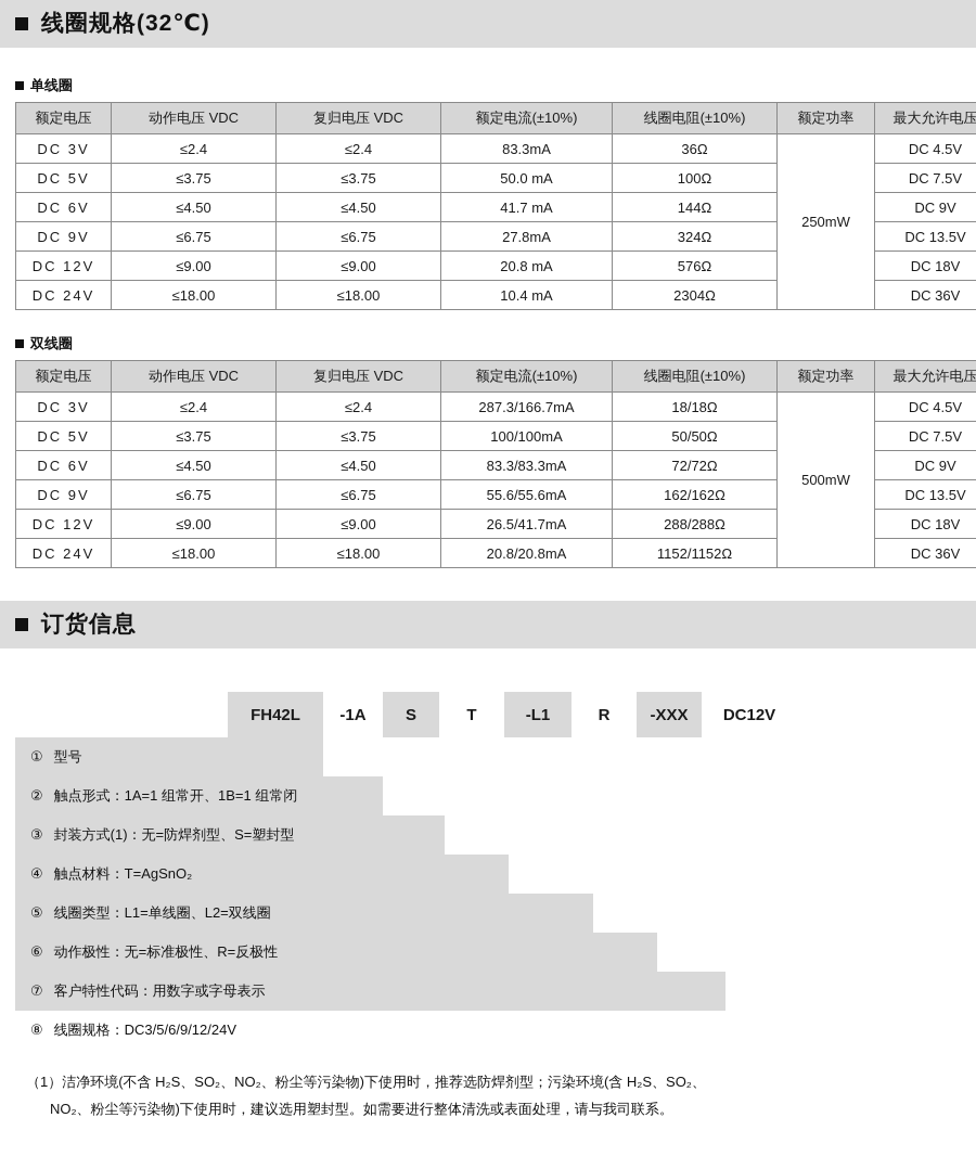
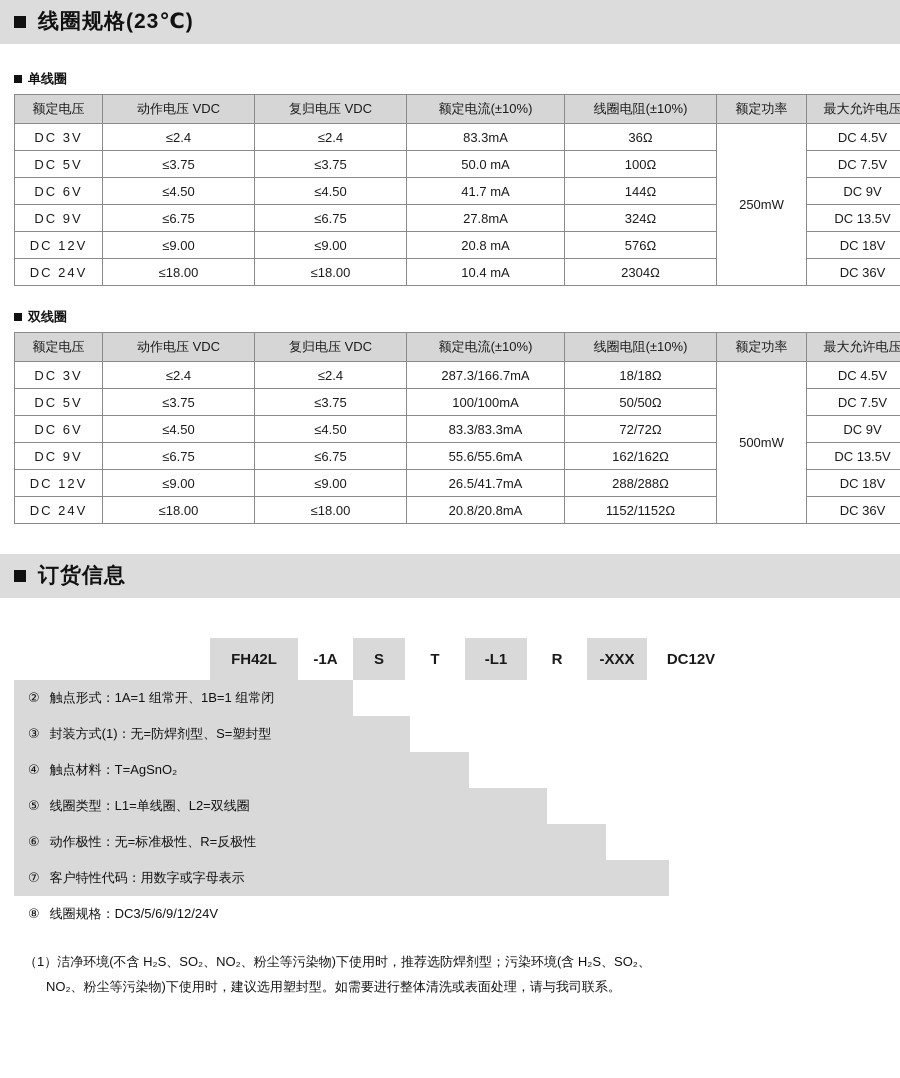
- 线圈规格(32℃)
+ 线圈规格(23℃)
  单线圈
  额定电压	动作电压 VDC	复归电压 VDC	额定电流(±10%)	线圈电阻(±10%)	额定功率	最大允许电压
  DC 3V	≤2.4	≤2.4	83.3mA	36Ω	250mW	DC 4.5V
  DC 5V	≤3.75	≤3.75	50.0 mA	100Ω	DC 7.5V
  DC 6V	≤4.50	≤4.50	41.7 mA	144Ω	DC 9V
  DC 9V	≤6.75	≤6.75	27.8mA	324Ω	DC 13.5V
  DC 12V	≤9.00	≤9.00	20.8 mA	576Ω	DC 18V
  DC 24V	≤18.00	≤18.00	10.4 mA	2304Ω	DC 36V
  双线圈
  额定电压	动作电压 VDC	复归电压 VDC	额定电流(±10%)	线圈电阻(±10%)	额定功率	最大允许电压
  DC 3V	≤2.4	≤2.4	287.3/166.7mA	18/18Ω	500mW	DC 4.5V
  DC 5V	≤3.75	≤3.75	100/100mA	50/50Ω	DC 7.5V
  DC 6V	≤4.50	≤4.50	83.3/83.3mA	72/72Ω	DC 9V
  DC 9V	≤6.75	≤6.75	55.6/55.6mA	162/162Ω	DC 13.5V
  DC 12V	≤9.00	≤9.00	26.5/41.7mA	288/288Ω	DC 18V
  DC 24V	≤18.00	≤18.00	20.8/20.8mA	1152/1152Ω	DC 36V
  订货信息
  FH42L
  -1A
  S
  T
  -L1
  R
  -XXX
  DC12V
- ①
- 型号
  ②
  触点形式：1A=1 组常开、1B=1 组常闭
  ③
  封装方式(1)：无=防焊剂型、S=塑封型
  ④
  触点材料：T=AgSnO₂
  ⑤
  线圈类型：L1=单线圈、L2=双线圈
  ⑥
  动作极性：无=标准极性、R=反极性
  ⑦
  客户特性代码：用数字或字母表示
  ⑧
  线圈规格：DC3/5/6/9/12/24V
  （1）洁净环境(不含 H₂S、SO₂、NO₂、粉尘等污染物)下使用时，推荐选防焊剂型；污染环境(含 H₂S、SO₂、
  NO₂、粉尘等污染物)下使用时，建议选用塑封型。如需要进行整体清洗或表面处理，请与我司联系。
